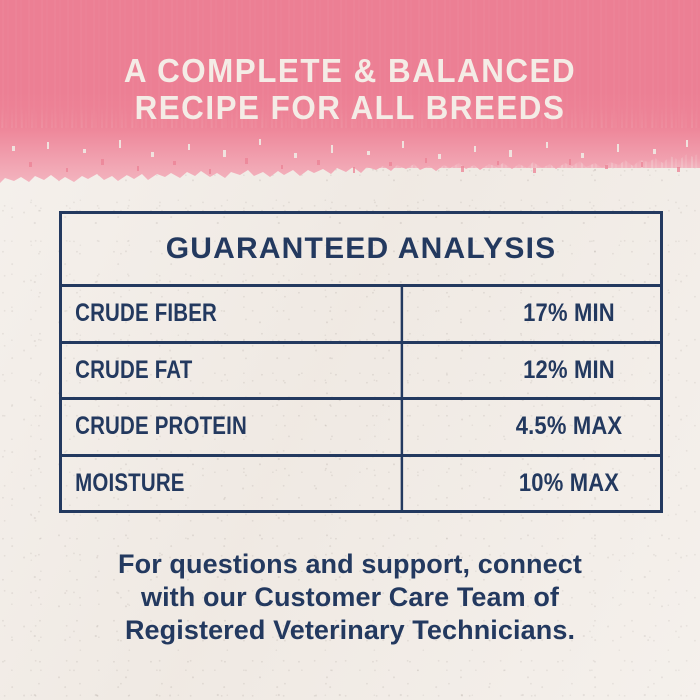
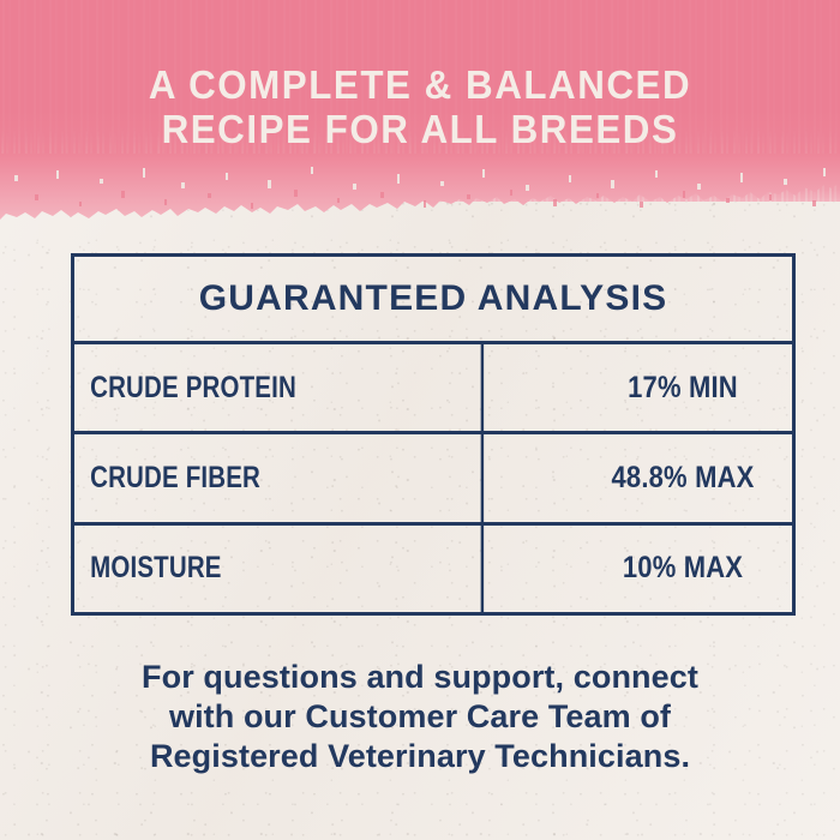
  A COMPLETE & BALANCED
  RECIPE FOR ALL BREEDS
  GUARANTEED ANALYSIS
- CRUDE FIBER
+ CRUDE PROTEIN
  17% MIN
- CRUDE FAT
- 12% MIN
- CRUDE PROTEIN
+ CRUDE FIBER
- 4.5% MAX
+ 48.8% MAX
  MOISTURE
  10% MAX
  For questions and support, connect
  with our Customer Care Team of
  Registered Veterinary Technicians.
